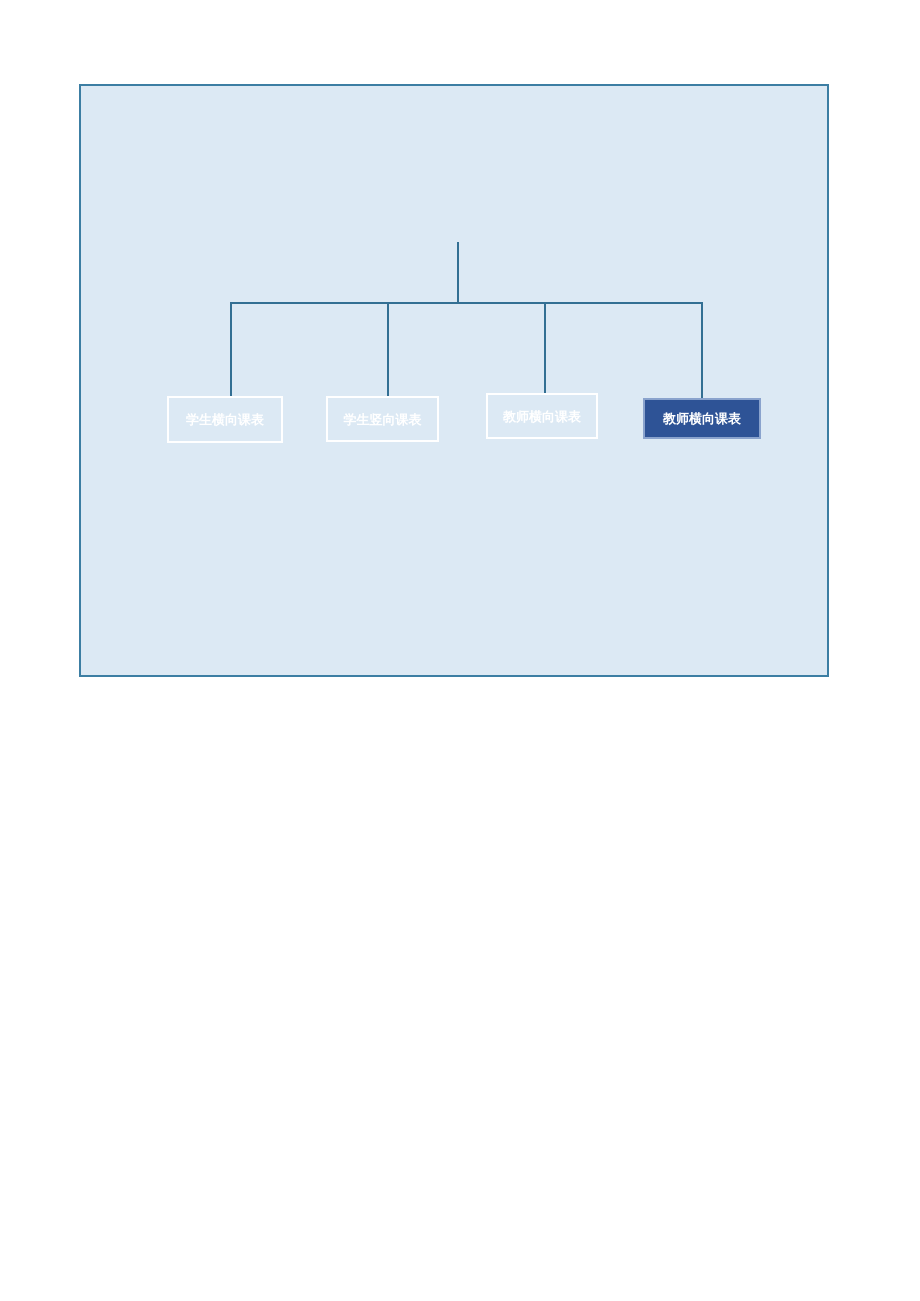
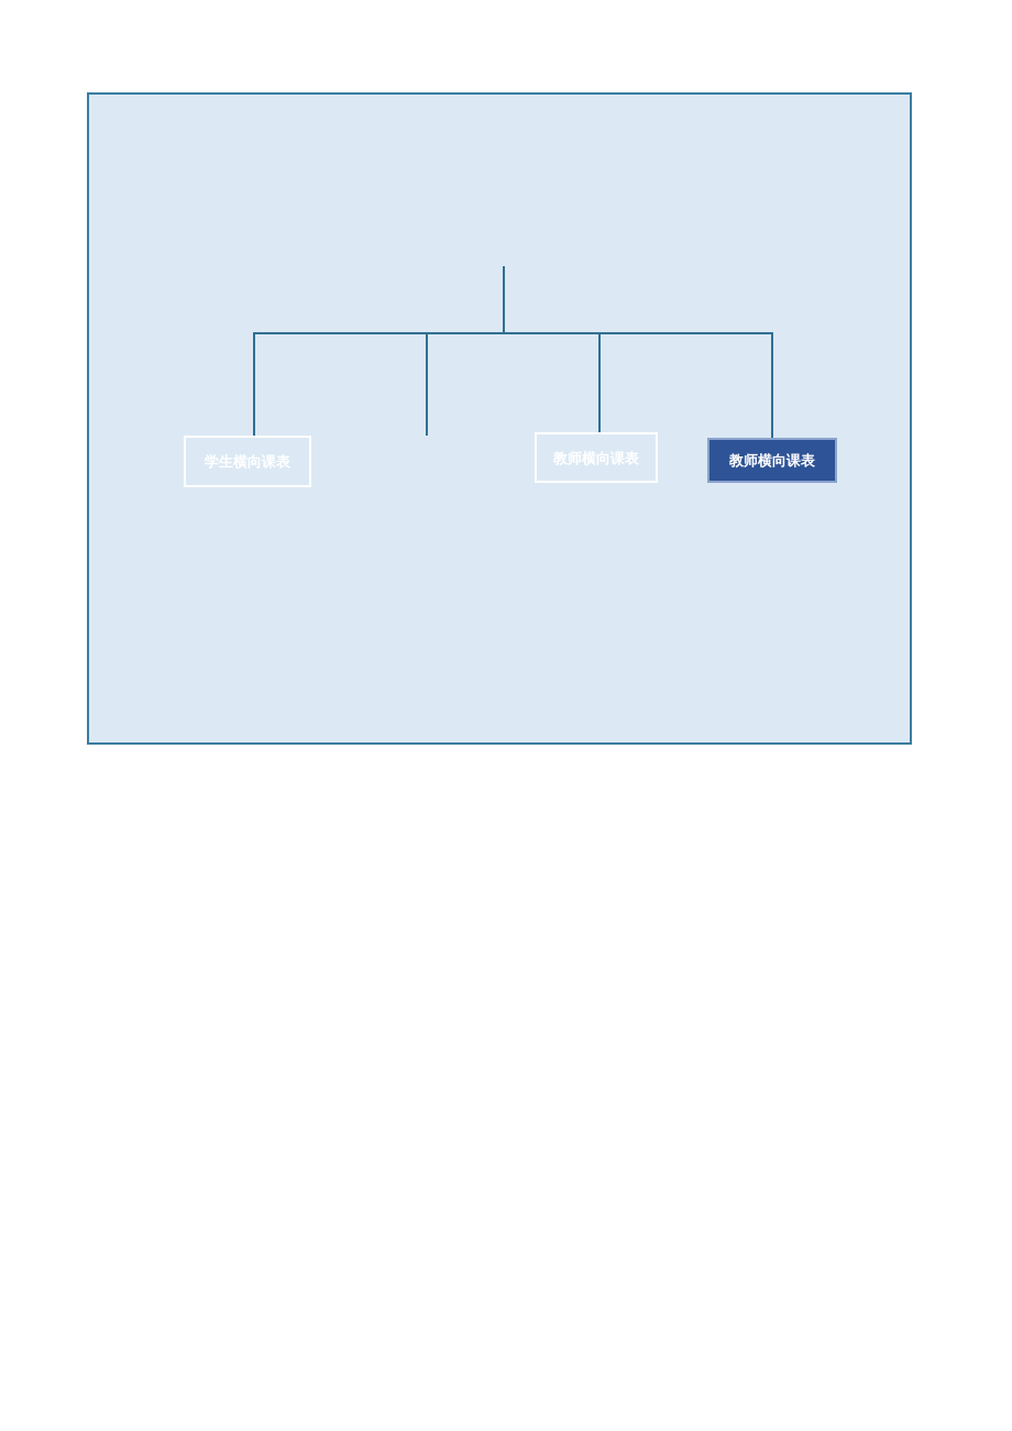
  学生横向课表
- 学生竖向课表
  教师横向课表
  教师横向课表
